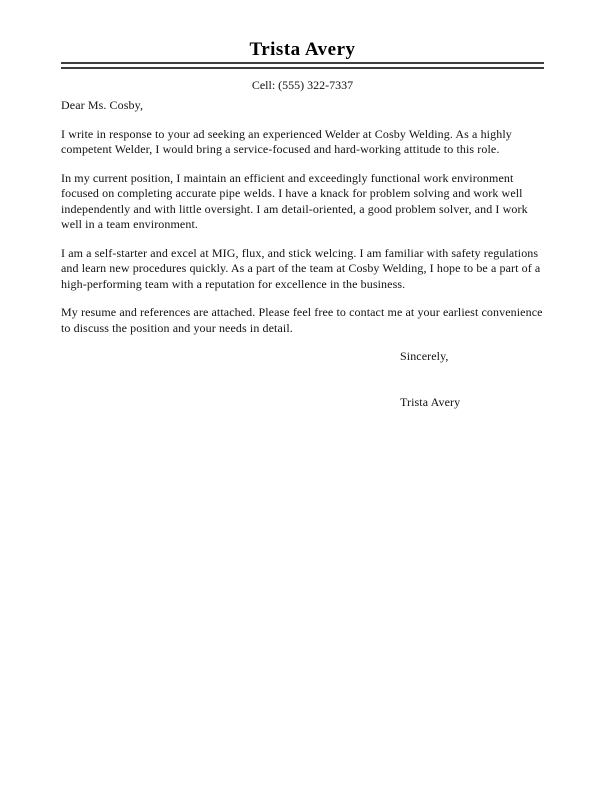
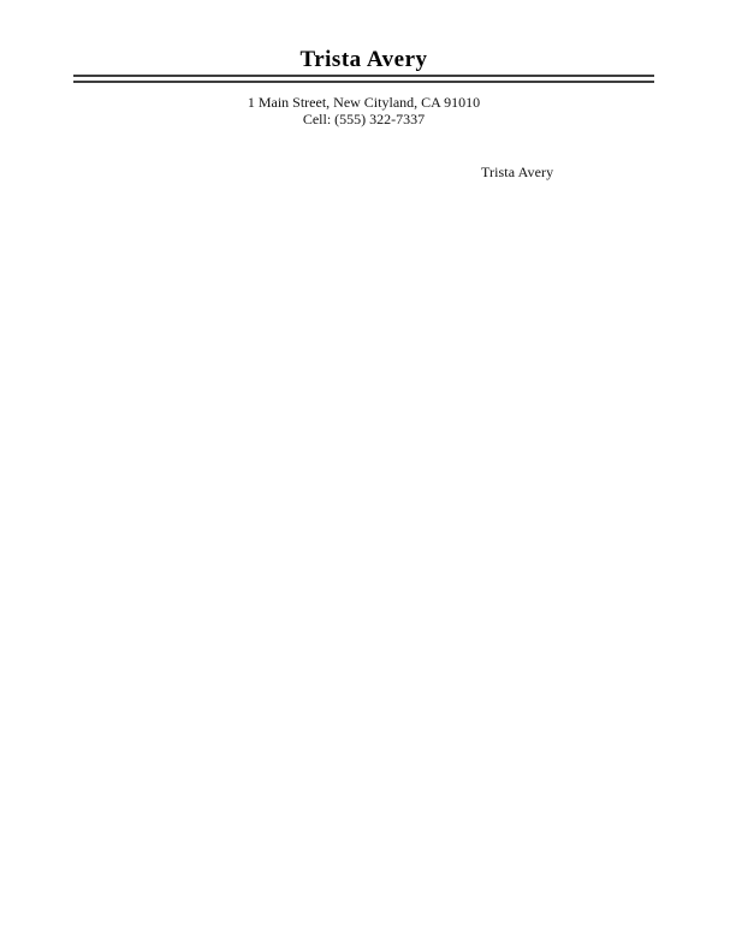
  Trista Avery
+ 1 Main Street, New Cityland, CA 91010
  Cell: (555) 322-7337
- Dear Ms. Cosby,
- I write in response to your ad seeking an experienced Welder at Cosby Welding. As a highly competent Welder, I would bring a service-focused and hard-working attitude to this role.
- In my current position, I maintain an efficient and exceedingly functional work environment focused on completing accurate pipe welds. I have a knack for problem solving and work well independently and with little oversight. I am detail-oriented, a good problem solver, and I work well in a team environment.
- I am a self-starter and excel at MIG, flux, and stick welcing. I am familiar with safety regulations and learn new procedures quickly. As a part of the team at Cosby Welding, I hope to be a part of a high-performing team with a reputation for excellence in the business.
- My resume and references are attached. Please feel free to contact me at your earliest convenience to discuss the position and your needs in detail.
- Sincerely,
  Trista Avery
